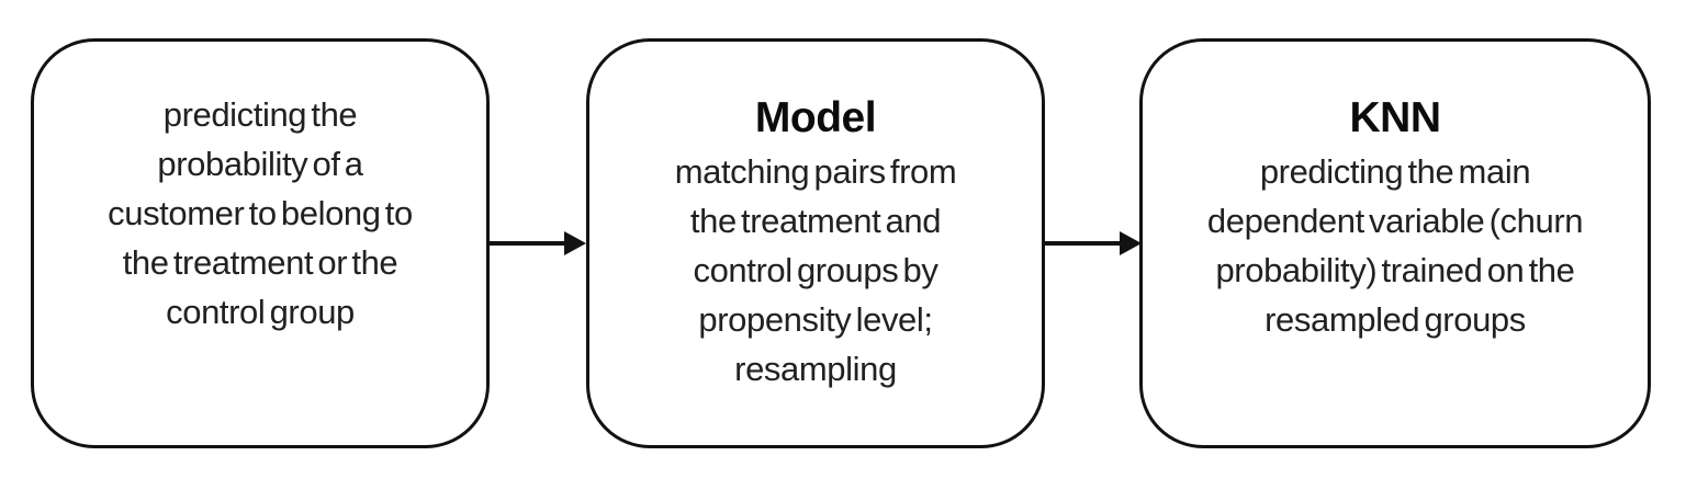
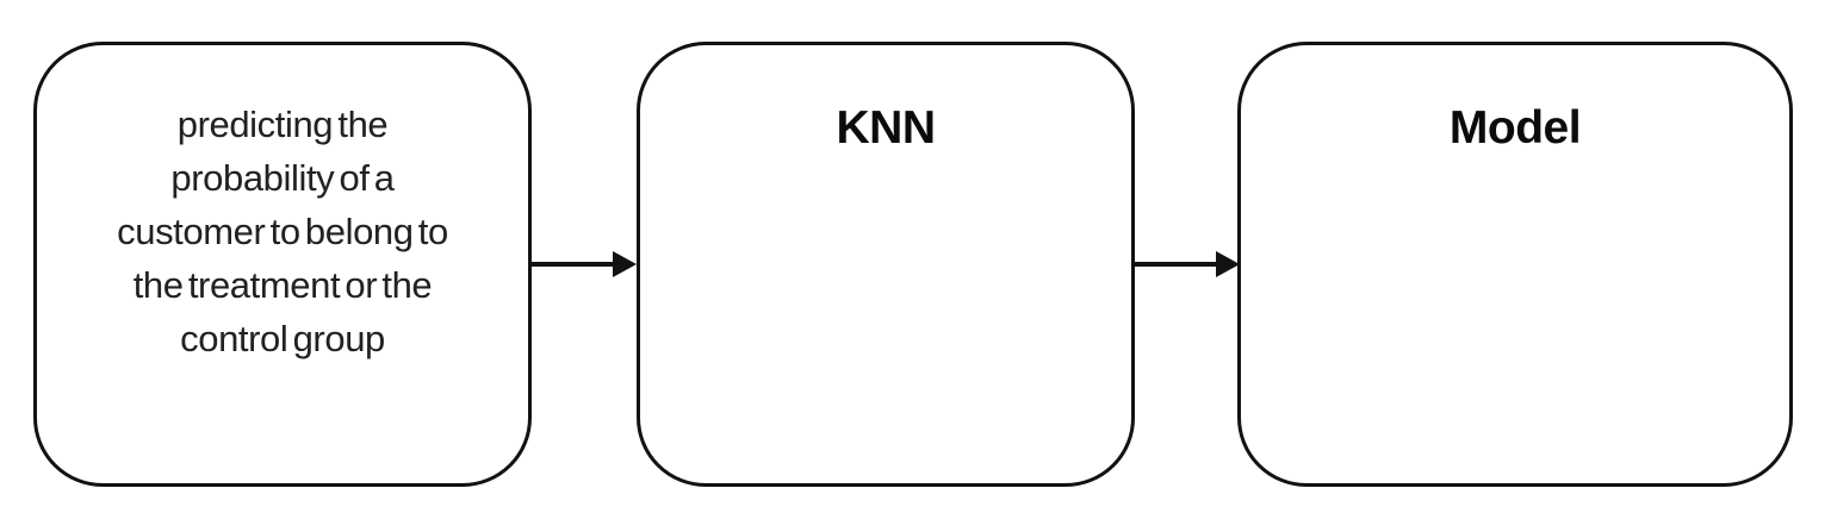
  predicting the
  probability of a
  customer to belong to
  the treatment or the
  control group
- Model
+ KNN
- matching pairs from
- the treatment and
- control groups by
- propensity level;
- resampling
- KNN
+ Model
- predicting the main
- dependent variable (churn
- probability) trained on the
- resampled groups
